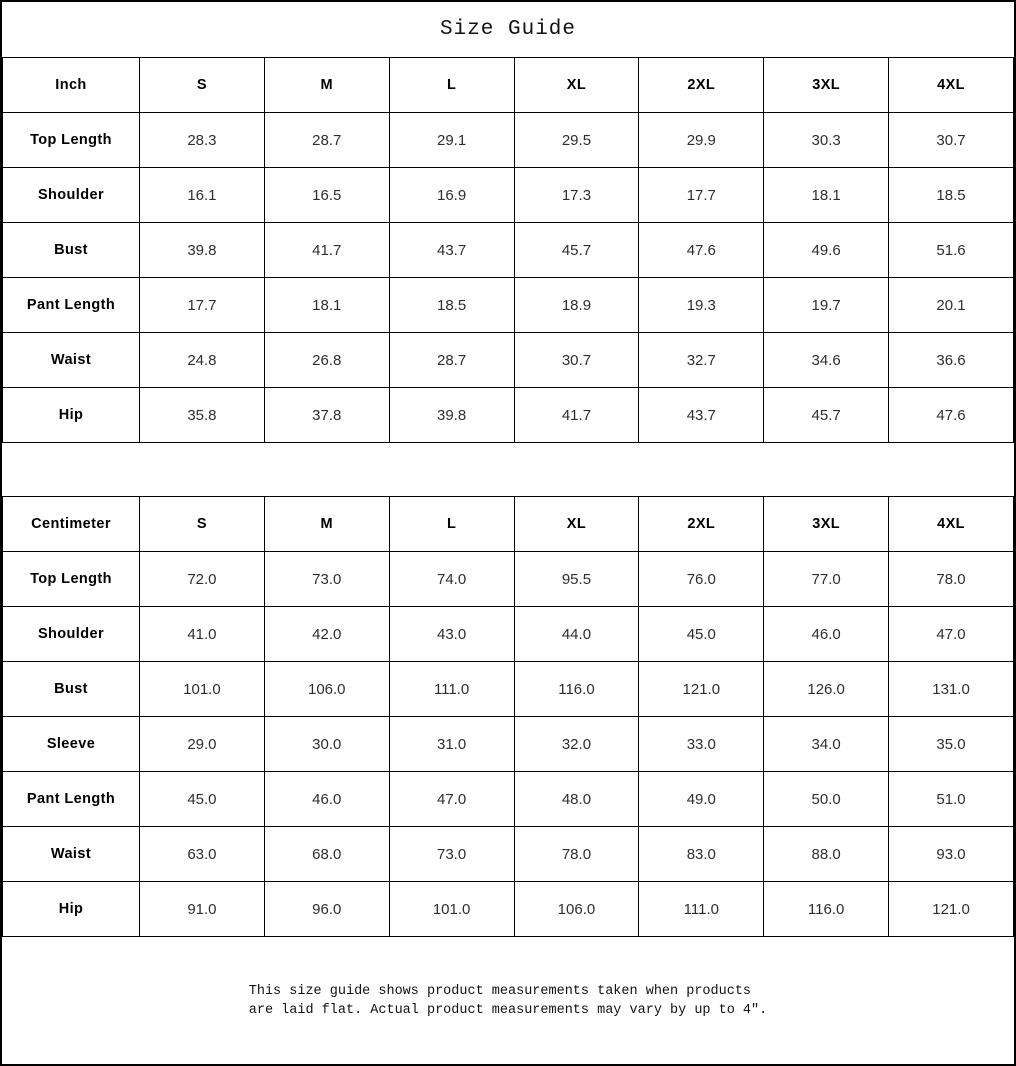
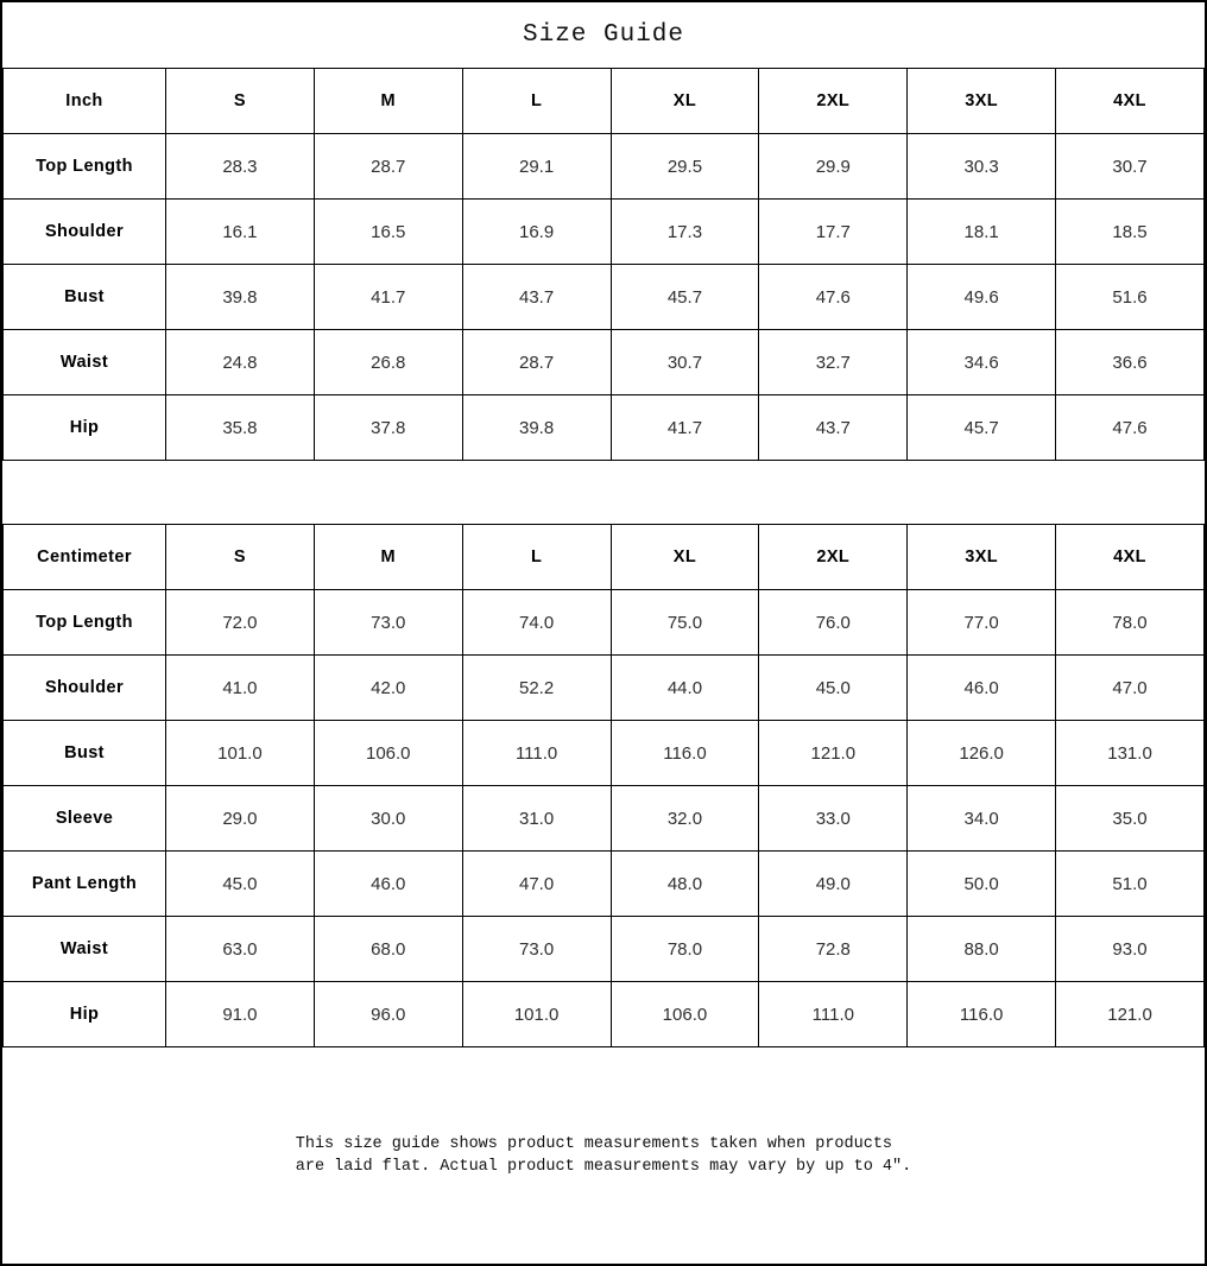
  Size Guide
  Inch	S	M	L	XL	2XL	3XL	4XL
  Top Length	28.3	28.7	29.1	29.5	29.9	30.3	30.7
  Shoulder	16.1	16.5	16.9	17.3	17.7	18.1	18.5
  Bust	39.8	41.7	43.7	45.7	47.6	49.6	51.6
- Pant Length	17.7	18.1	18.5	18.9	19.3	19.7	20.1
  Waist	24.8	26.8	28.7	30.7	32.7	34.6	36.6
  Hip	35.8	37.8	39.8	41.7	43.7	45.7	47.6
  Centimeter	S	M	L	XL	2XL	3XL	4XL
- Top Length	72.0	73.0	74.0	95.5	76.0	77.0	78.0
+ Top Length	72.0	73.0	74.0	75.0	76.0	77.0	78.0
- Shoulder	41.0	42.0	43.0	44.0	45.0	46.0	47.0
+ Shoulder	41.0	42.0	52.2	44.0	45.0	46.0	47.0
  Bust	101.0	106.0	111.0	116.0	121.0	126.0	131.0
  Sleeve	29.0	30.0	31.0	32.0	33.0	34.0	35.0
  Pant Length	45.0	46.0	47.0	48.0	49.0	50.0	51.0
- Waist	63.0	68.0	73.0	78.0	83.0	88.0	93.0
+ Waist	63.0	68.0	73.0	78.0	72.8	88.0	93.0
  Hip	91.0	96.0	101.0	106.0	111.0	116.0	121.0
  This size guide shows product measurements taken when products
  are laid flat. Actual product measurements may vary by up to 4″.
